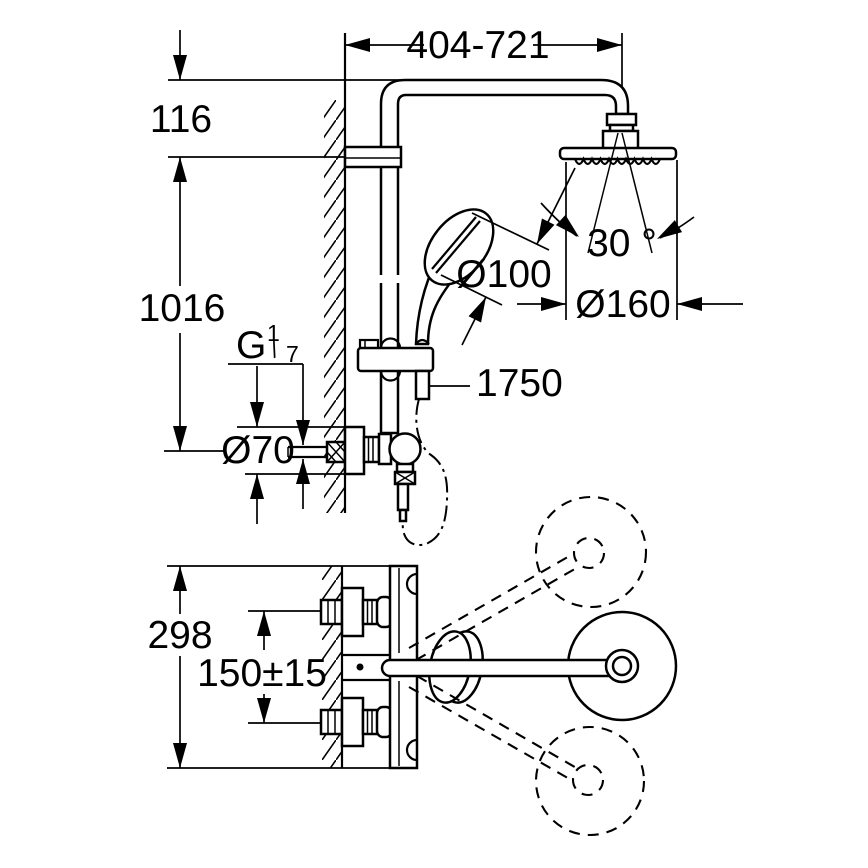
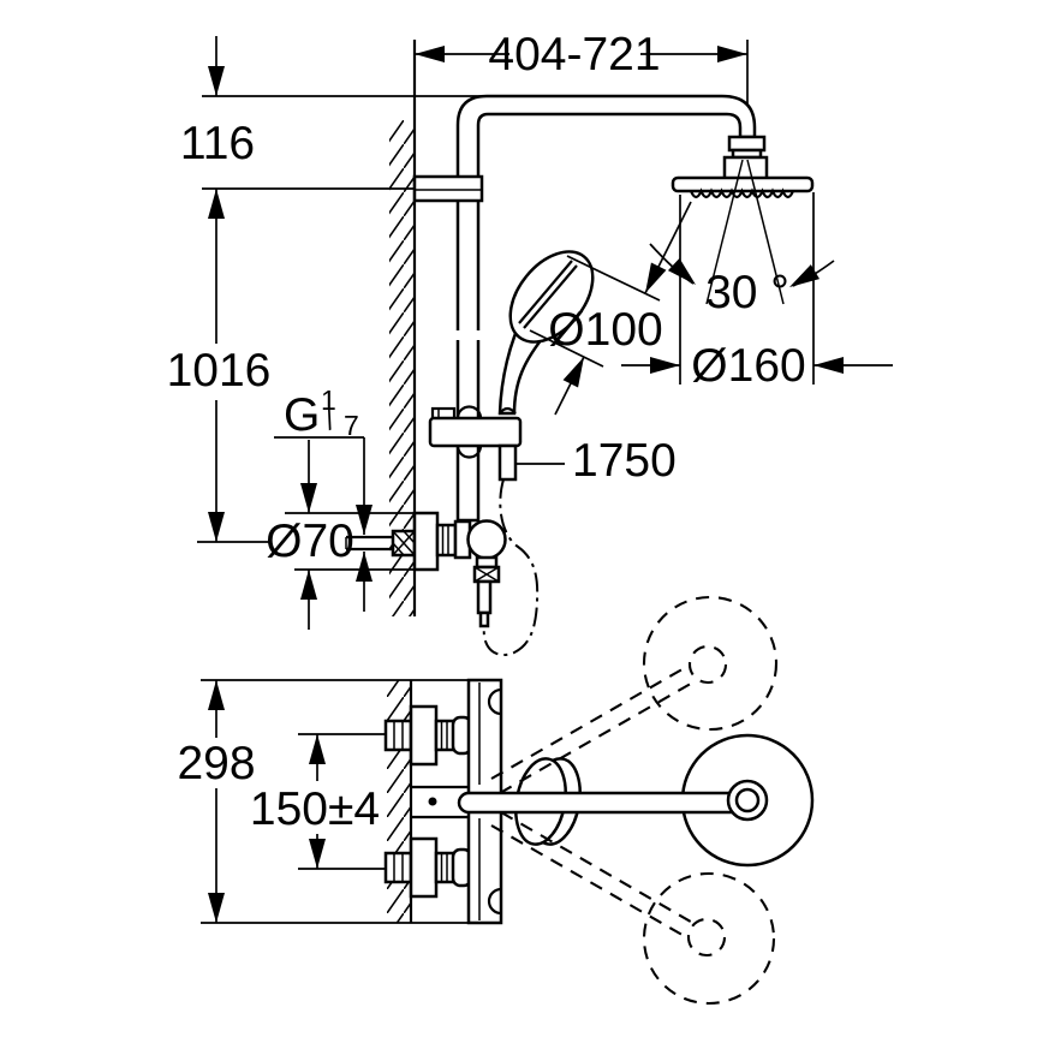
  404-721
  116
  1016
  30 °
  Ø160
  Ø100
  1750
  G
  1
  7
  Ø70
  298
- 150±15
+ 150±4
